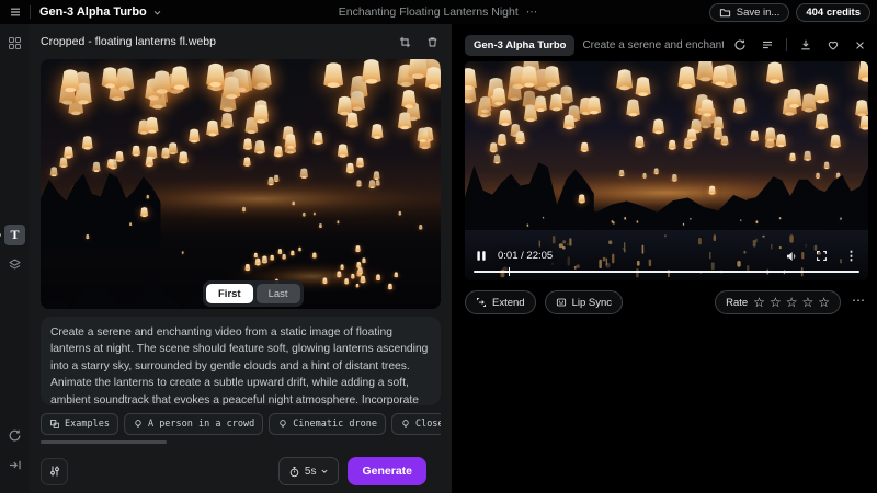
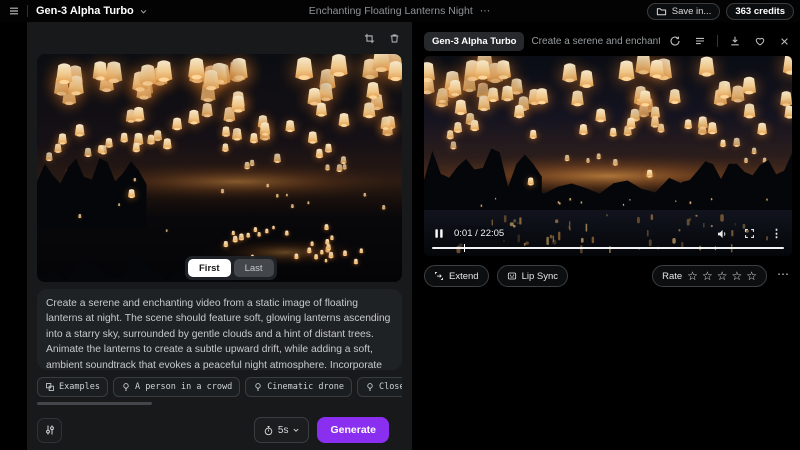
  Gen-3 Alpha Turbo
  Enchanting Floating Lanterns Night
  ⋯
  Save in...
- 404 credits
+ 363 credits
- T
- Cropped - floating lanterns fl.webp
  First
  Last
  Create a serene and enchanting video from a static image of floating lanterns at night. The scene should feature soft, glowing lanterns ascending into a starry sky, surrounded by gentle clouds and a hint of distant trees. Animate the lanterns to create a subtle upward drift, while adding a soft, ambient soundtrack that evokes a peaceful night atmosphere. Incorporate
  Examples
  A person in a crowd
  Cinematic drone
  Close
  5s
  Generate
  Gen-3 Alpha Turbo
  0:01 / 22:05
  ⋮
  Extend
  Lip Sync
  Rate
  ☆
  ☆
  ☆
  ☆
  ☆
  ⋯
